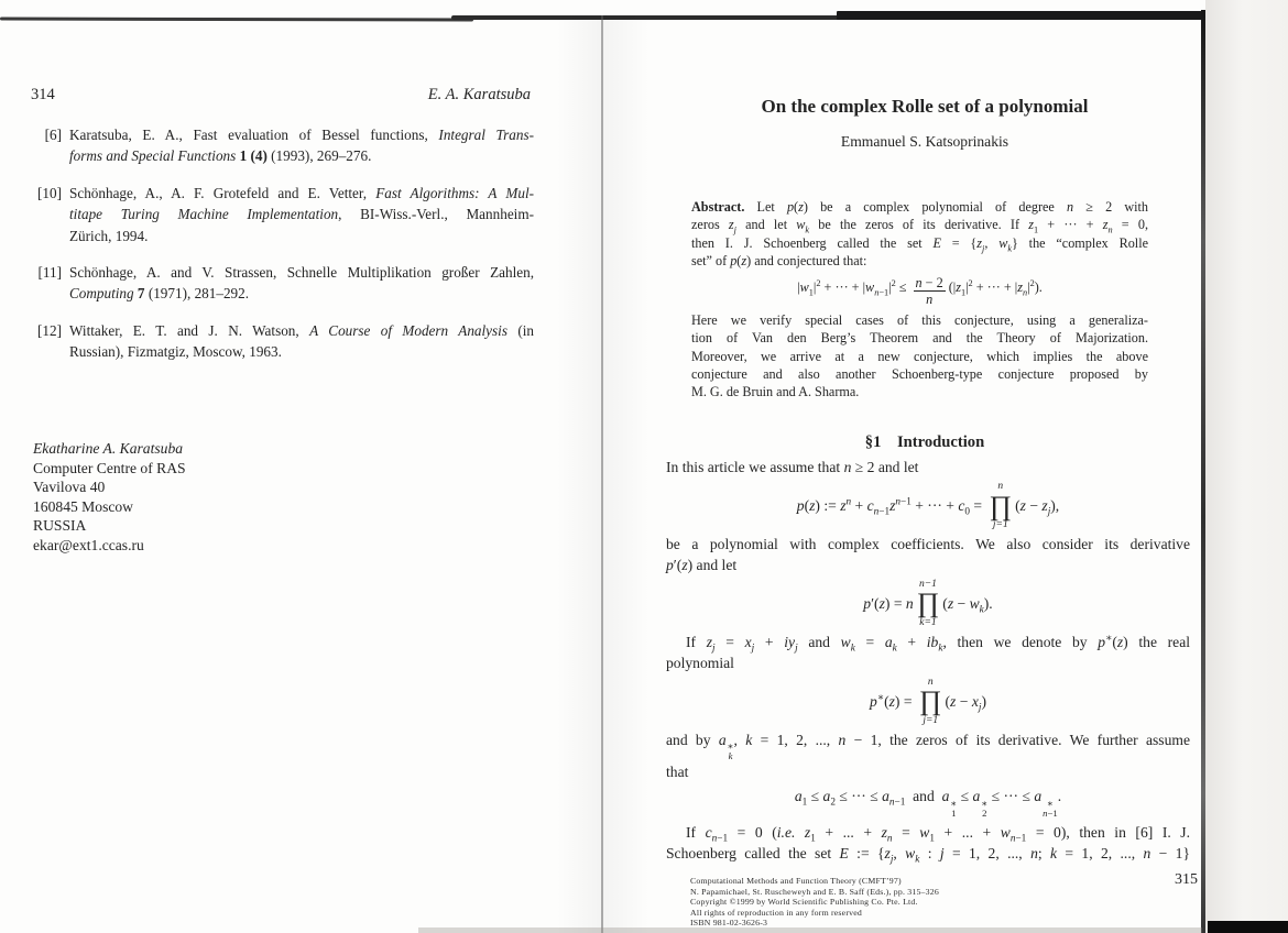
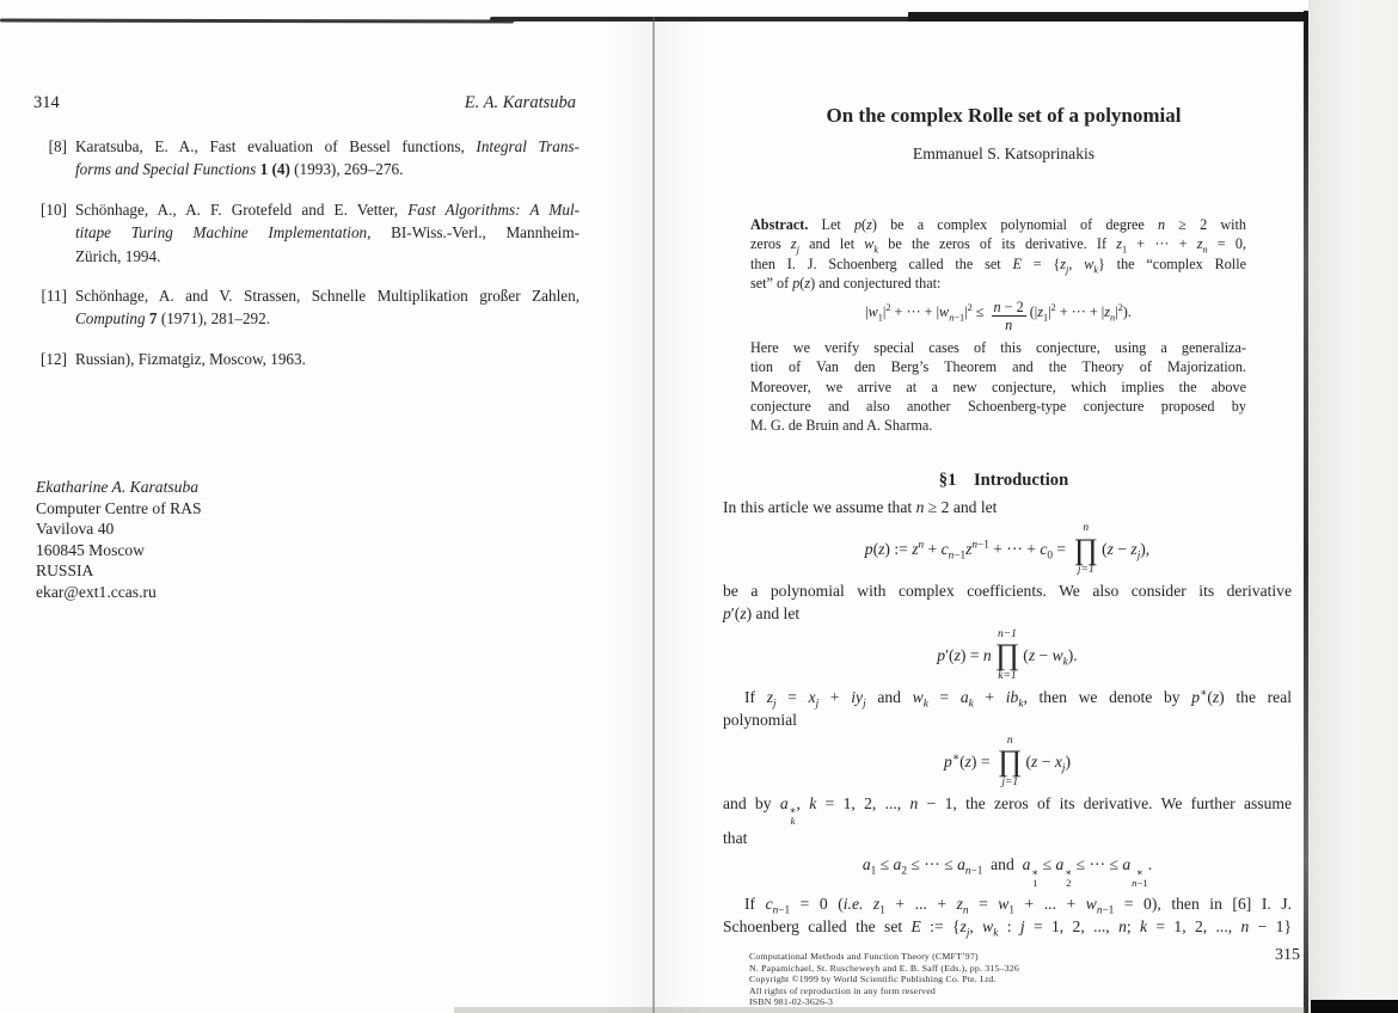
  314
  E. A. Karatsuba
- [6]
+ [8]
  Karatsuba, E. A., Fast evaluation of Bessel functions, Integral Trans-
  forms and Special Functions 1 (4) (1993), 269–276.
  [10]
  Schönhage, A., A. F. Grotefeld and E. Vetter, Fast Algorithms: A Mul-
  titape Turing Machine Implementation, BI-Wiss.-Verl., Mannheim-
  Zürich, 1994.
  [11]
  Schönhage, A. and V. Strassen, Schnelle Multiplikation großer Zahlen,
  Computing 7 (1971), 281–292.
  [12]
- Wittaker, E. T. and J. N. Watson, A Course of Modern Analysis (in
  Russian), Fizmatgiz, Moscow, 1963.
  Ekatharine A. Karatsuba
  Computer Centre of RAS
  Vavilova 40
  160845 Moscow
  RUSSIA
  ekar@ext1.ccas.ru
  On the complex Rolle set of a polynomial
  Emmanuel S. Katsoprinakis
  Abstract. Let p(z) be a complex polynomial of degree n ≥ 2 with
  zeros zj and let wk be the zeros of its derivative. If z1 + ··· + zn = 0,
  then I. J. Schoenberg called the set E = {zj, wk} the “complex Rolle
  set” of p(z) and conjectured that:
  |w1|2 + ··· + |wn−1|2 ≤
  n − 2
  n
  (|z1|2 + ··· + |zn|2).
  Here we verify special cases of this conjecture, using a generaliza-
  tion of Van den Berg’s Theorem and the Theory of Majorization.
  Moreover, we arrive at a new conjecture, which implies the above
  conjecture and also another Schoenberg-type conjecture proposed by
  M. G. de Bruin and A. Sharma.
  §1 Introduction
  In this article we assume that n ≥ 2 and let
  p(z) := zn + cn−1zn−1 + ··· + c0 =
  n
  ∏
  j=1
  (z − zj),
  be a polynomial with complex coefficients. We also consider its derivative
  p′(z) and let
  p′(z) = n
  n−1
  ∏
  k=1
  (z − wk).
  If zj = xj + iyj and wk = ak + ibk, then we denote by p∗(z) the real
  polynomial
  p∗(z) =
  n
  ∏
  j=1
  (z − xj)
  and by a
  ∗
  k
  , k = 1, 2, ..., n − 1, the zeros of its derivative. We further assume
  that
  a1 ≤ a2 ≤ ··· ≤ an−1 and a
  ∗
  1
  ≤ a
  ∗
  2
  ≤ ··· ≤ a
  ∗
  n−1
  .
  If cn−1 = 0 (i.e. z1 + ... + zn = w1 + ... + wn−1 = 0), then in [6] I. J.
  Schoenberg called the set E := {zj, wk : j = 1, 2, ..., n; k = 1, 2, ..., n − 1}
  Computational Methods and Function Theory (CMFT’97)
  N. Papamichael, St. Ruscheweyh and E. B. Saff (Eds.), pp. 315–326
  Copyright ©1999 by World Scientific Publishing Co. Pte. Ltd.
  All rights of reproduction in any form reserved
  ISBN 981-02-3626-3
  315
